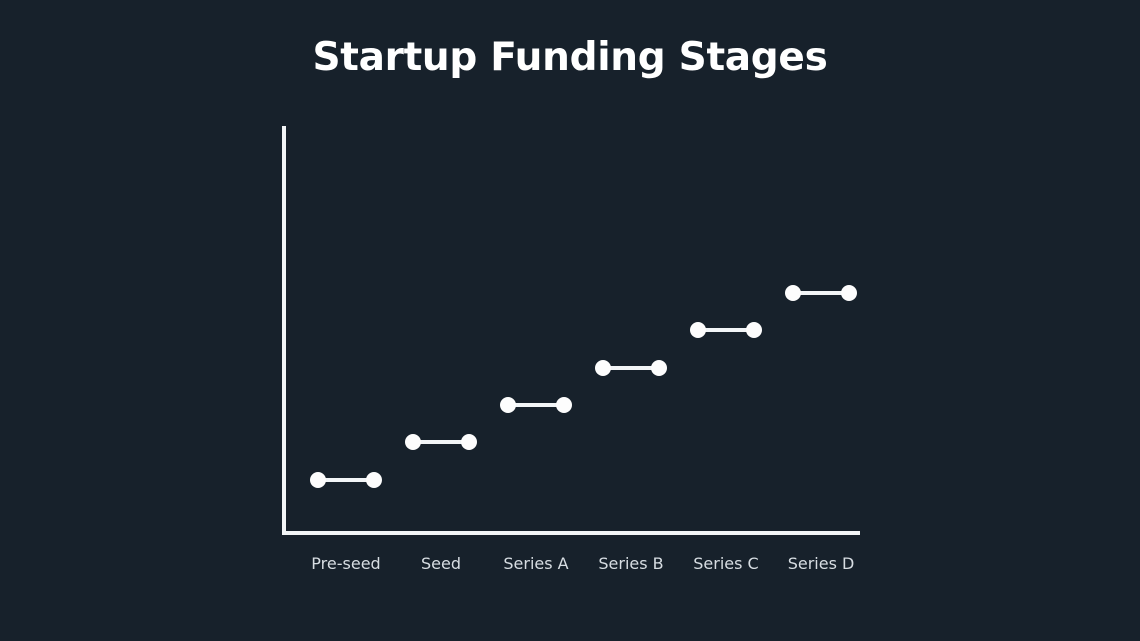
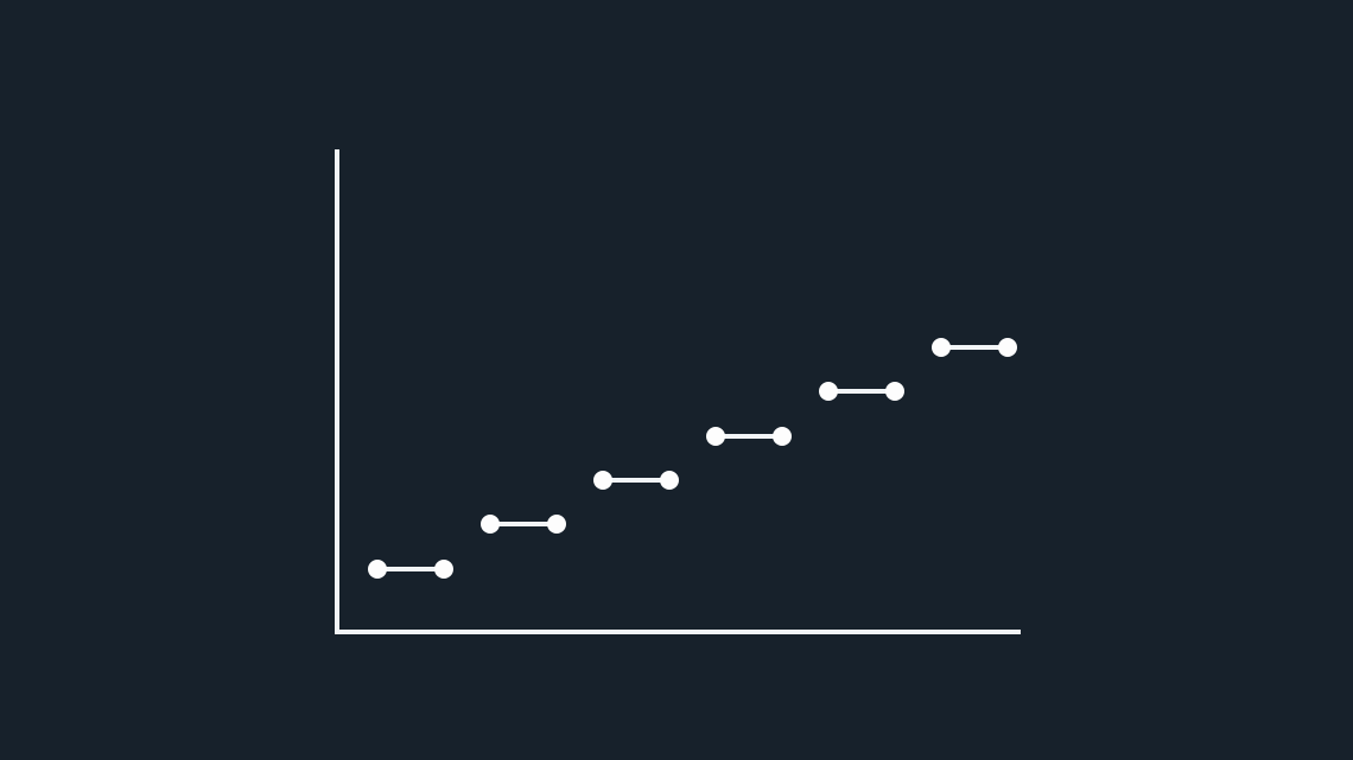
- Startup Funding Stages
- Pre-seed
- Seed
- Series A
- Series B
- Series C
- Series D
